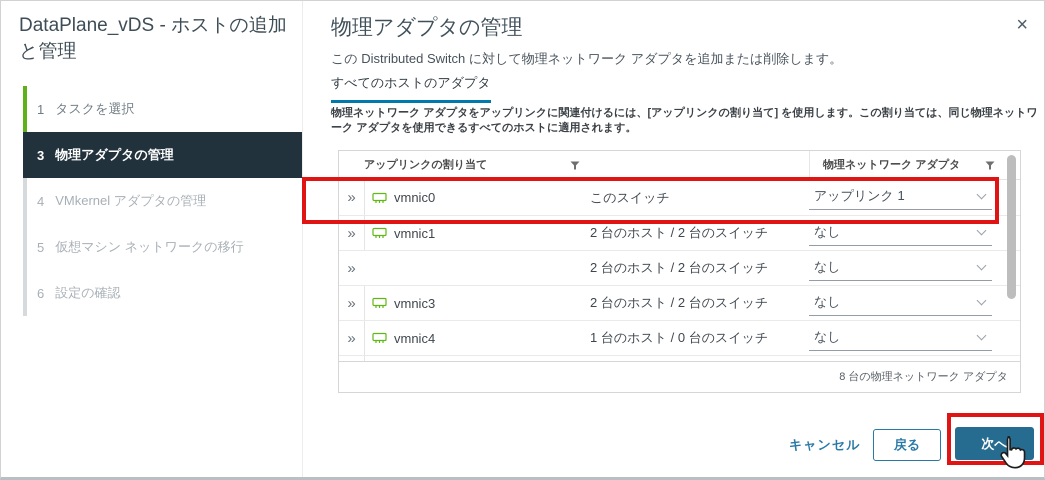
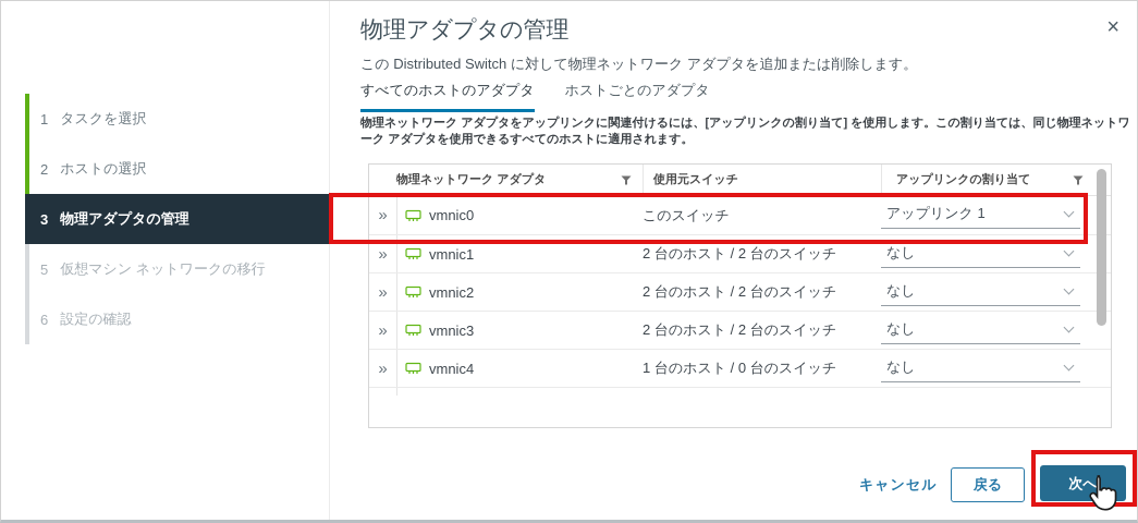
- DataPlane_vDS - ホストの追加と管理
  1
  タスクを選択
+ 2
+ ホストの選択
  3
  物理アダプタの管理
- 4
- VMkernel アダプタの管理
  5
  仮想マシン ネットワークの移行
  6
  設定の確認
  ×
  物理アダプタの管理
  この Distributed Switch に対して物理ネットワーク アダプタを追加または削除します。
  すべてのホストのアダプタ
+ ホストごとのアダプタ
  物理ネットワーク アダプタをアップリンクに関連付けるには、[アップリンクの割り当て] を使用します。この割り当ては、同じ物理ネットワーク アダプタを使用できるすべてのホストに適用されます。
- アップリンクの割り当て
+ 物理ネットワーク アダプタ
+ 使用元スイッチ
- 物理ネットワーク アダプタ
+ アップリンクの割り当て
  »
  vmnic0
  このスイッチ
  アップリンク 1
  »
  vmnic1
  2 台のホスト / 2 台のスイッチ
  なし
  »
+ vmnic2
  2 台のホスト / 2 台のスイッチ
  なし
  »
  vmnic3
  2 台のホスト / 2 台のスイッチ
  なし
  »
  vmnic4
  1 台のホスト / 0 台のスイッチ
  なし
- 8 台の物理ネットワーク アダプタ
  キャンセル
  戻る
  次へ
